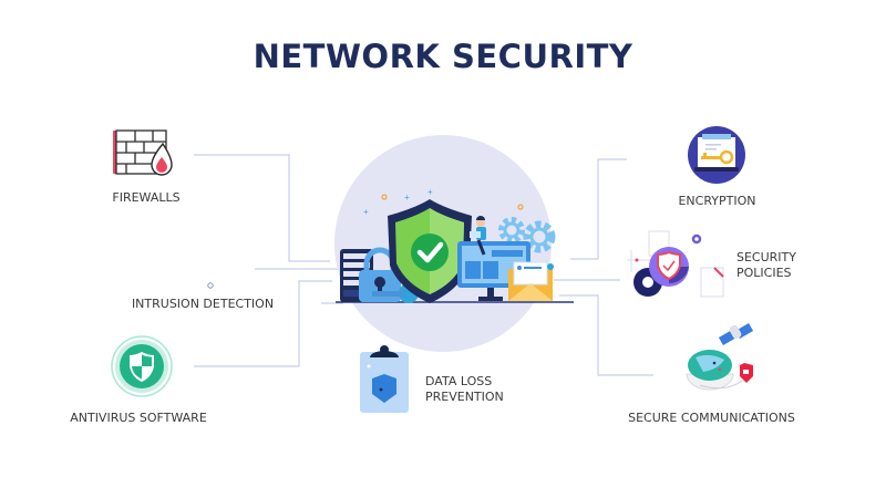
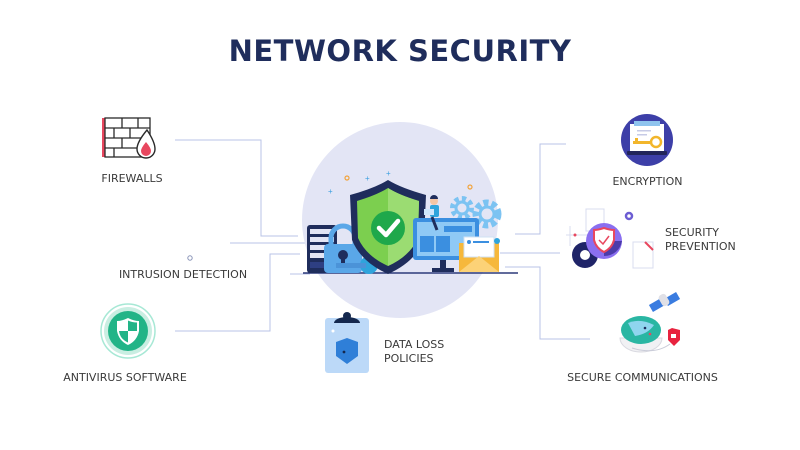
  NETWORK SECURITY
  +
  +
  +
  FIREWALLS
  INTRUSION DETECTION
  ANTIVIRUS SOFTWARE
  DATA LOSS
- PREVENTION
+ POLICIES
  ENCRYPTION
  SECURITY
- POLICIES
+ PREVENTION
  SECURE COMMUNICATIONS
